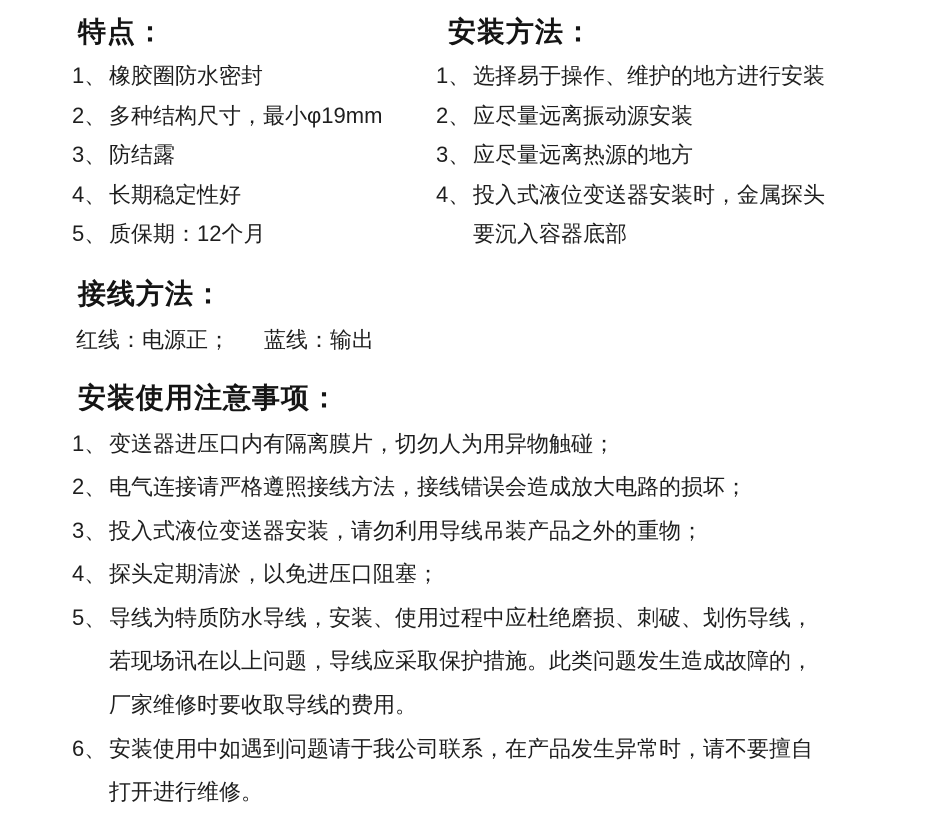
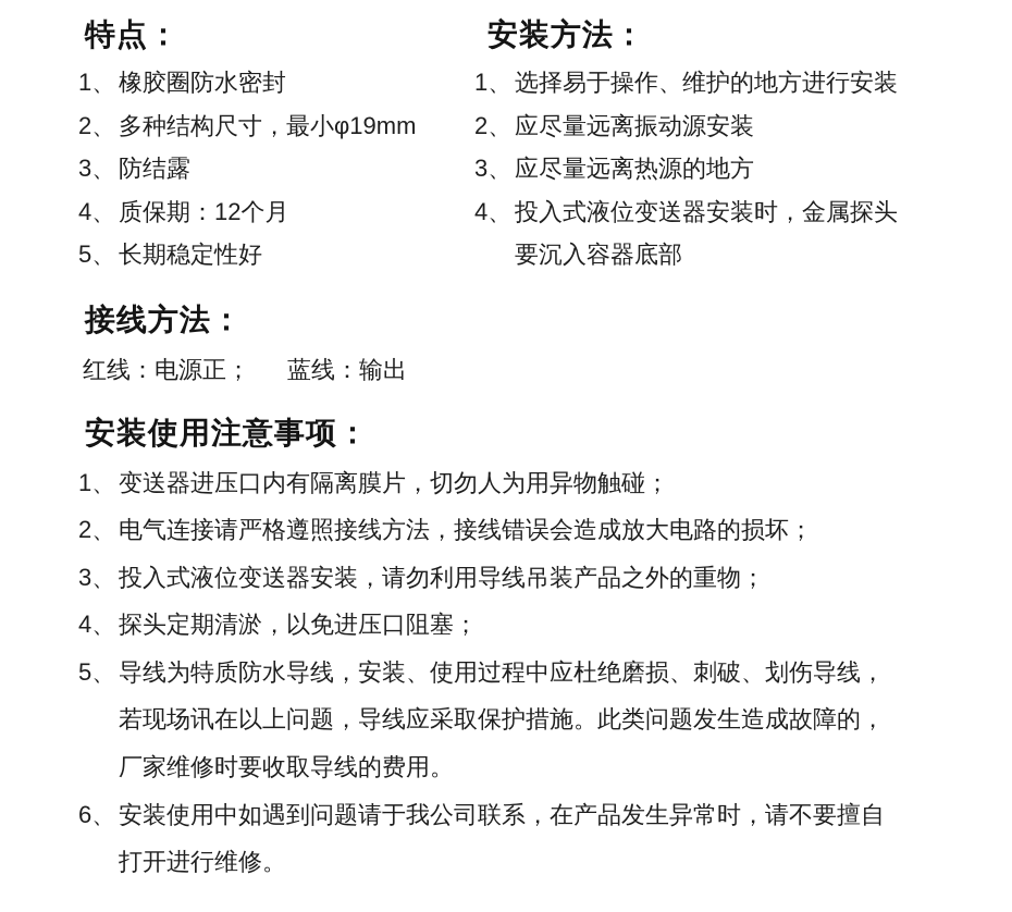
  特点：
  1、
  橡胶圈防水密封
  2、
  多种结构尺寸，最小φ19mm
  3、
  防结露
  4、
- 长期稳定性好
+ 质保期：12个月
  5、
- 质保期：12个月
+ 长期稳定性好
  安装方法：
  1、
  选择易于操作、维护的地方进行安装
  2、
  应尽量远离振动源安装
  3、
  应尽量远离热源的地方
  4、
  投入式液位变送器安装时，金属探头
  要沉入容器底部
  接线方法：
  红线：电源正；
  蓝线：输出
  安装使用注意事项：
  1、
  变送器进压口内有隔离膜片，切勿人为用异物触碰；
  2、
  电气连接请严格遵照接线方法，接线错误会造成放大电路的损坏；
  3、
  投入式液位变送器安装，请勿利用导线吊装产品之外的重物；
  4、
  探头定期清淤，以免进压口阻塞；
  5、
  导线为特质防水导线，安装、使用过程中应杜绝磨损、刺破、划伤导线，
  若现场讯在以上问题，导线应采取保护措施。此类问题发生造成故障的，
  厂家维修时要收取导线的费用。
  6、
  安装使用中如遇到问题请于我公司联系，在产品发生异常时，请不要擅自
  打开进行维修。
